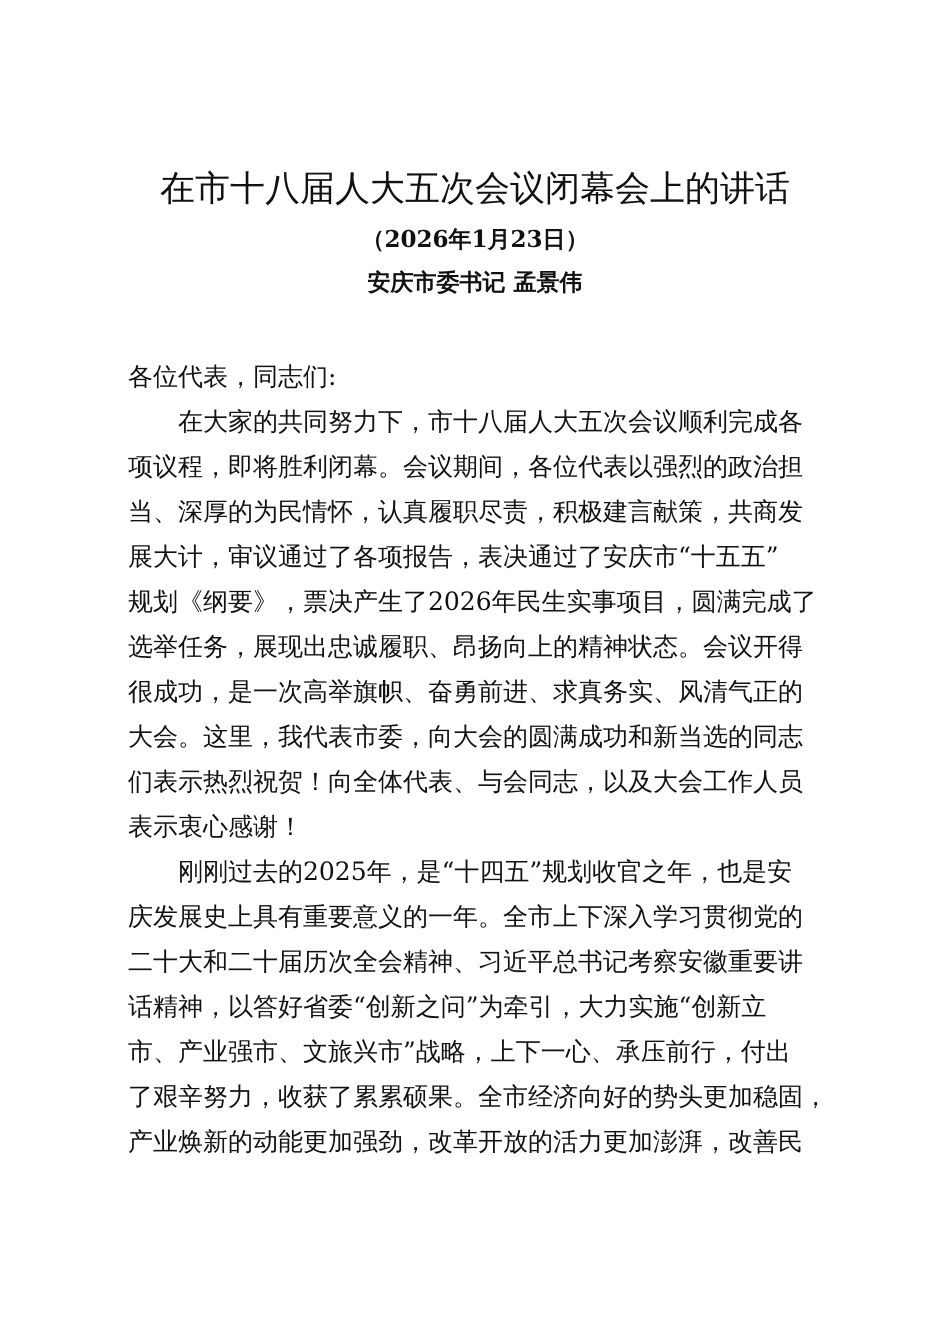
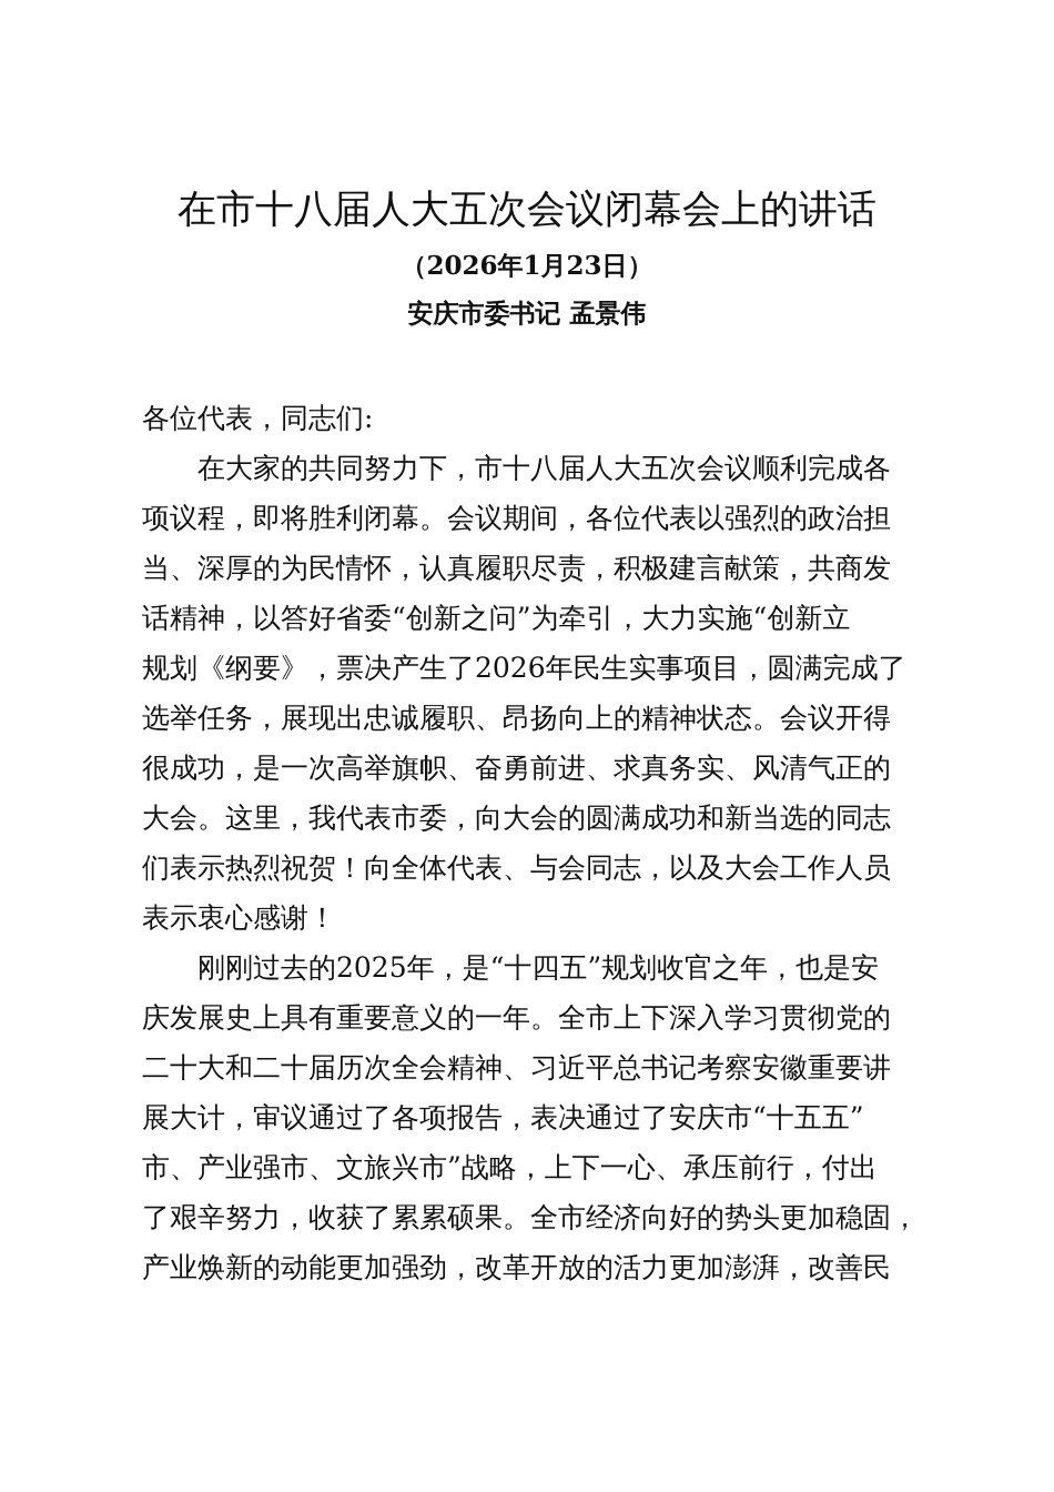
  在市十八届人大五次会议闭幕会上的讲话
  （2026年1月23日）
  安庆市委书记 孟景伟
  各位代表，同志们:
  在大家的共同努力下，市十八届人大五次会议顺利完成各
  项议程，即将胜利闭幕。会议期间，各位代表以强烈的政治担
  当、深厚的为民情怀，认真履职尽责，积极建言献策，共商发
- 展大计，审议通过了各项报告，表决通过了安庆市“十五五”
+ 话精神，以答好省委“创新之问”为牵引，大力实施“创新立
  规划《纲要》，票决产生了2026年民生实事项目，圆满完成了
  选举任务，展现出忠诚履职、昂扬向上的精神状态。会议开得
  很成功，是一次高举旗帜、奋勇前进、求真务实、风清气正的
  大会。这里，我代表市委，向大会的圆满成功和新当选的同志
  们表示热烈祝贺！向全体代表、与会同志，以及大会工作人员
  表示衷心感谢！
  刚刚过去的2025年，是“十四五”规划收官之年，也是安
  庆发展史上具有重要意义的一年。全市上下深入学习贯彻党的
  二十大和二十届历次全会精神、习近平总书记考察安徽重要讲
- 话精神，以答好省委“创新之问”为牵引，大力实施“创新立
+ 展大计，审议通过了各项报告，表决通过了安庆市“十五五”
  市、产业强市、文旅兴市”战略，上下一心、承压前行，付出
  了艰辛努力，收获了累累硕果。全市经济向好的势头更加稳固，
  产业焕新的动能更加强劲，改革开放的活力更加澎湃，改善民
